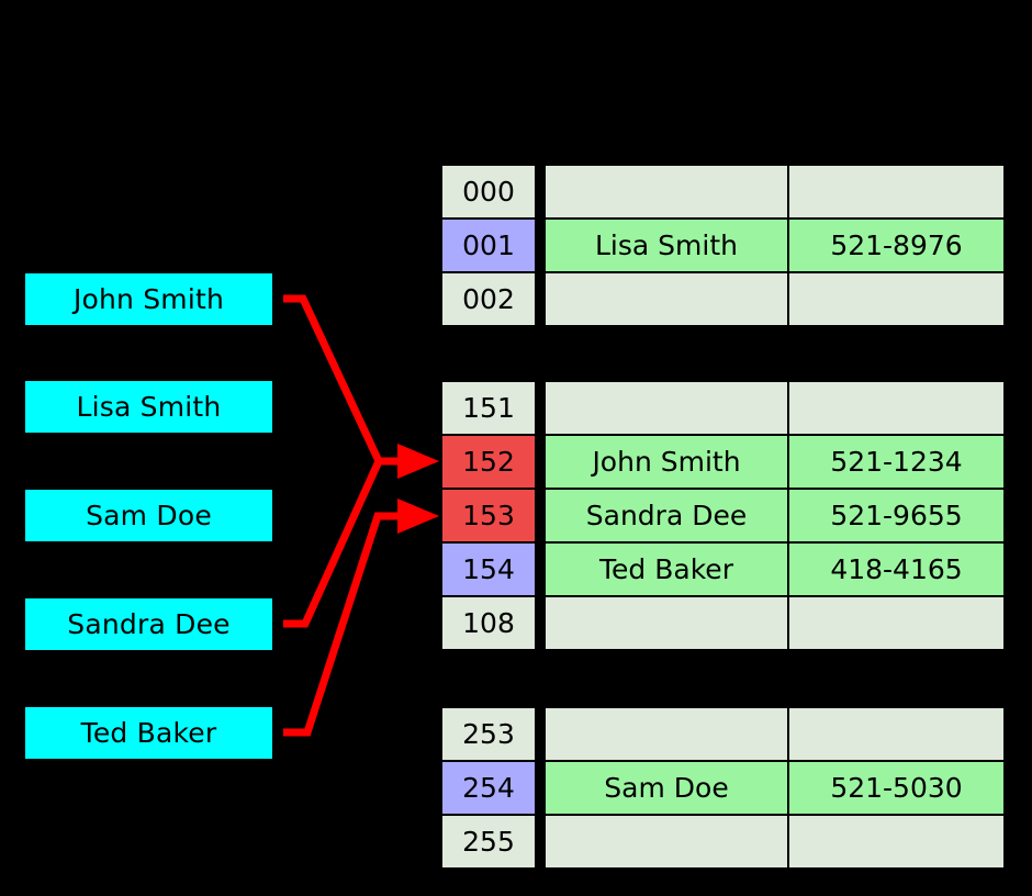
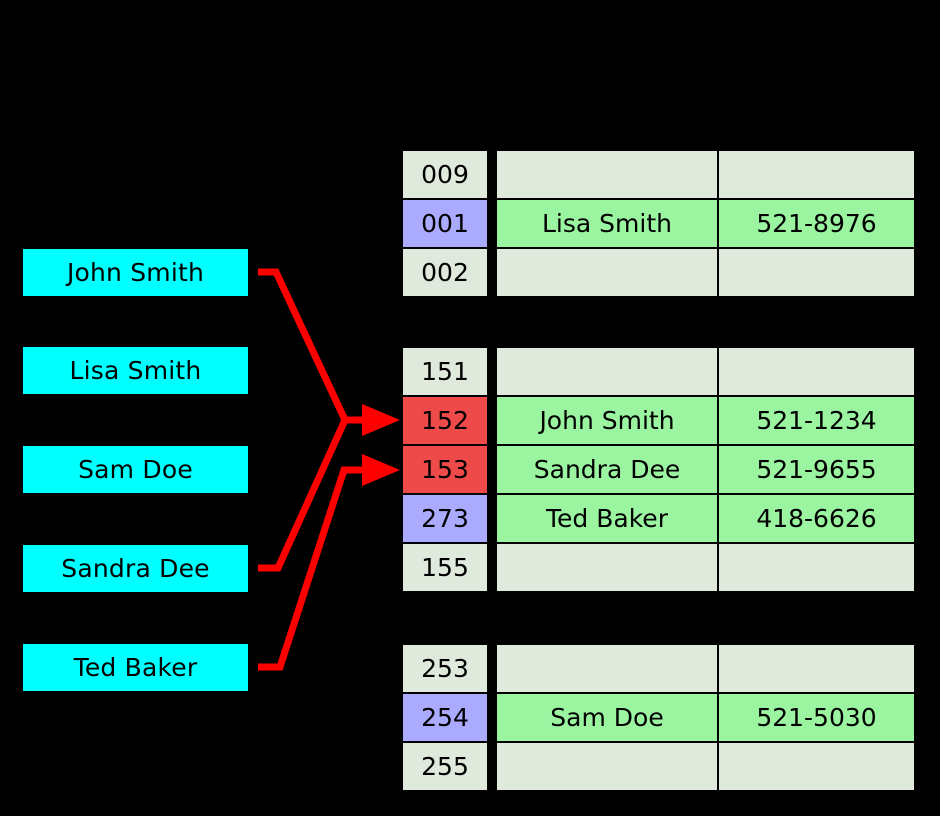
  John Smith
  Lisa Smith
  Sam Doe
  Sandra Dee
  Ted Baker
- 000
+ 009
  001
  Lisa Smith
  521-8976
  002
  151
  152
  John Smith
  521-1234
  153
  Sandra Dee
  521-9655
- 154
+ 273
  Ted Baker
- 418-4165
+ 418-6626
- 108
+ 155
  253
  254
  Sam Doe
  521-5030
  255
